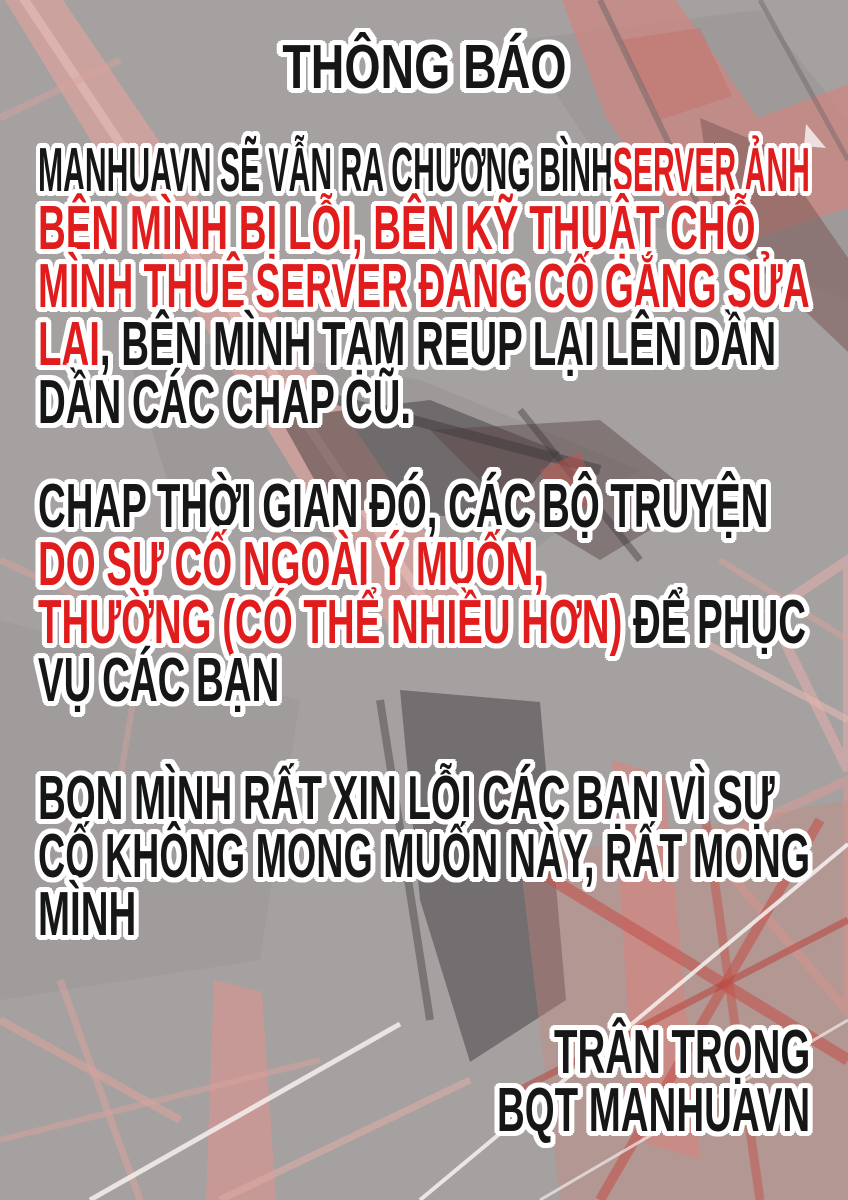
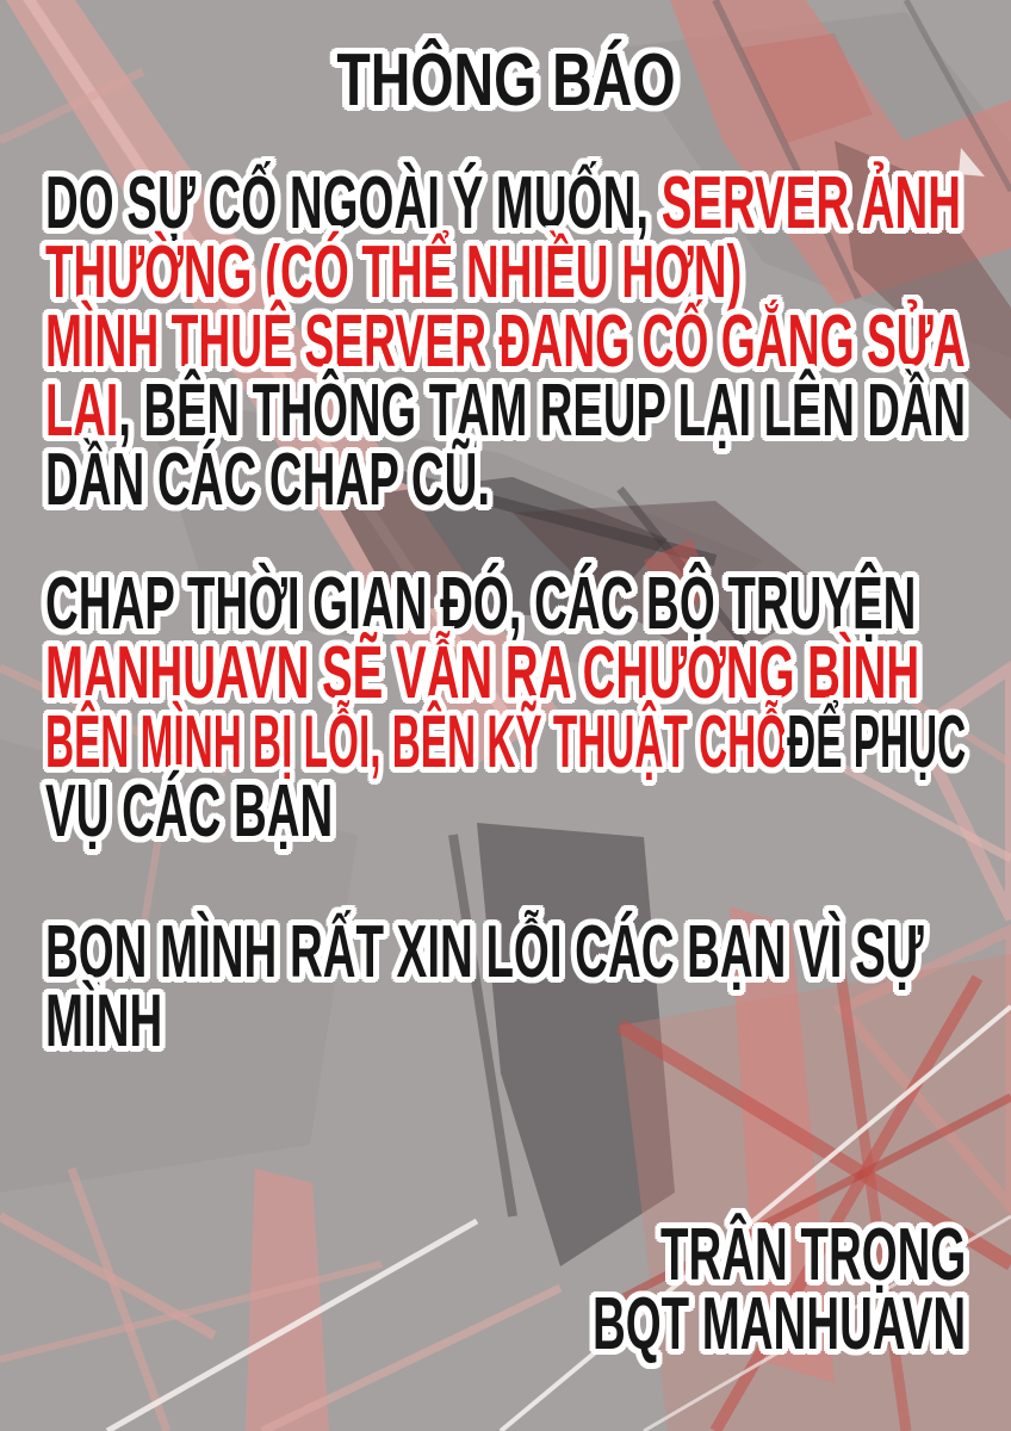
  THÔNG BÁO
- MANHUAVN SẼ VẪN RA CHƯƠNG BÌNHSERVER ẢNH
+ DO SỰ CỐ NGOÀI Ý MUỐN, SERVER ẢNH
- BÊN MÌNH BỊ LỖI, BÊN KỸ THUẬT CHỖ
+ THƯỜNG (CÓ THỂ NHIỀU HƠN)
  MÌNH THUÊ SERVER ĐANG CỐ GẮNG SỬA
- LẠI, BÊN MÌNH TẠM REUP LẠI LÊN DẦN
+ LẠI, BÊN THÔNG TẠM REUP LẠI LÊN DẦN
  DẦN CÁC CHAP CŨ.
  CHAP THỜI GIAN ĐÓ, CÁC BỘ TRUYỆN
- DO SỰ CỐ NGOÀI Ý MUỐN,
+ MANHUAVN SẼ VẪN RA CHƯƠNG BÌNH
- THƯỜNG (CÓ THỂ NHIỀU HƠN) ĐỂ PHỤC
+ BÊN MÌNH BỊ LỖI, BÊN KỸ THUẬT CHỖĐỂ PHỤC
  VỤ CÁC BẠN
  BỌN MÌNH RẤT XIN LỖI CÁC BẠN VÌ SỰ
- CỐ KHÔNG MONG MUỐN NÀY, RẤT MONG
  MÌNH
  TRÂN TRỌNG
  BQT MANHUAVN
